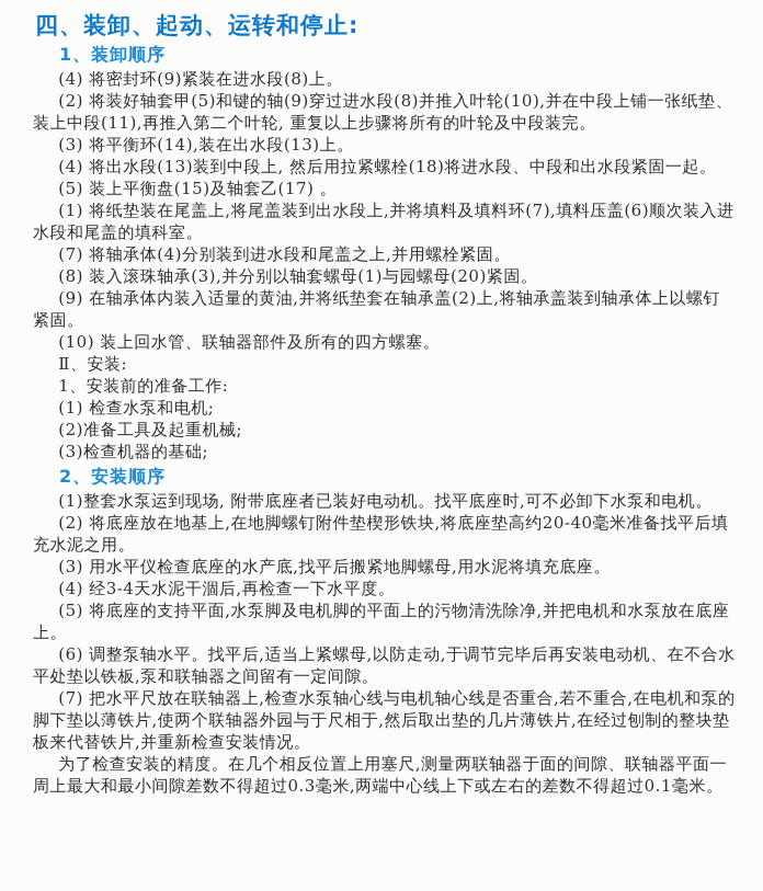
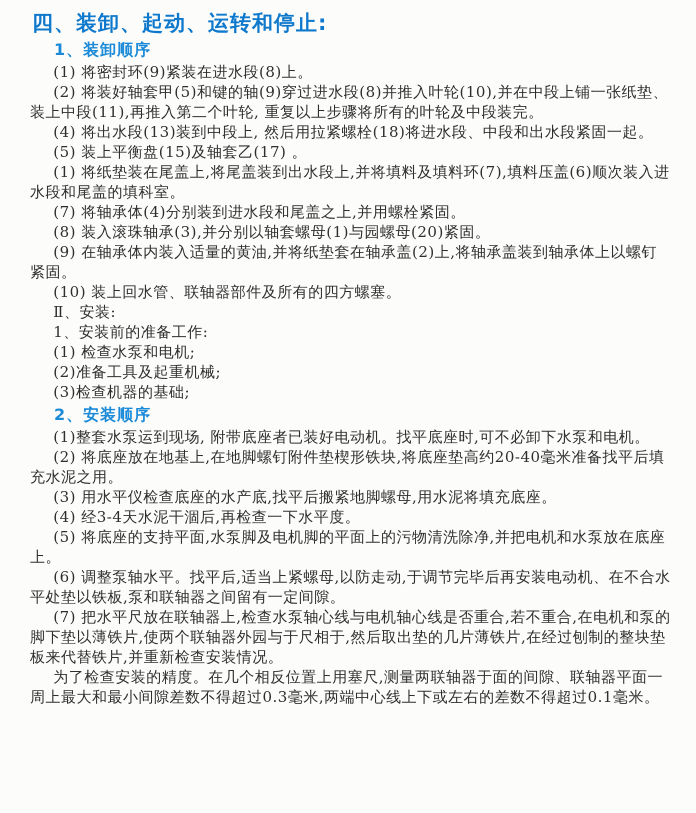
  四、装卸、起动、运转和停止:
  1、装卸顺序
- (4) 将密封环(9)紧装在进水段(8)上。
+ (1) 将密封环(9)紧装在进水段(8)上。
  (2) 将装好轴套甲(5)和键的轴(9)穿过进水段(8)并推入叶轮(10),并在中段上铺一张纸垫、装上中段(11),再推入第二个叶轮, 重复以上步骤将所有的叶轮及中段装完。
- (3) 将平衡环(14),装在出水段(13)上。
  (4) 将出水段(13)装到中段上, 然后用拉紧螺栓(18)将进水段、中段和出水段紧固一起。
  (5) 装上平衡盘(15)及轴套乙(17) 。
  (1) 将纸垫装在尾盖上,将尾盖装到出水段上,并将填料及填料环(7),填料压盖(6)顺次装入进水段和尾盖的填科室。
  (7) 将轴承体(4)分别装到进水段和尾盖之上,并用螺栓紧固。
  (8) 装入滚珠轴承(3),并分别以轴套螺母(1)与园螺母(20)紧固。
  (9) 在轴承体内装入适量的黄油,并将纸垫套在轴承盖(2)上,将轴承盖装到轴承体上以螺钉紧固。
  (10) 装上回水管、联轴器部件及所有的四方螺塞。
  Ⅱ、安装:
  1、安装前的准备工作:
  (1) 检查水泵和电机;
  (2)准备工具及起重机械;
  (3)检查机器的基础;
  2、安装顺序
  (1)整套水泵运到现场, 附带底座者已装好电动机。找平底座时,可不必卸下水泵和电机。
  (2) 将底座放在地基上,在地脚螺钉附件垫楔形铁块,将底座垫高约20-40毫米准备找平后填充水泥之用。
  (3) 用水平仪检查底座的水产底,找平后搬紧地脚螺母,用水泥将填充底座。
  (4) 经3-4天水泥干涸后,再检查一下水平度。
  (5) 将底座的支持平面,水泵脚及电机脚的平面上的污物清洗除净,并把电机和水泵放在底座上。
  (6) 调整泵轴水平。找平后,适当上紧螺母,以防走动,于调节完毕后再安装电动机、在不合水平处垫以铁板,泵和联轴器之间留有一定间隙。
  (7) 把水平尺放在联轴器上,检查水泵轴心线与电机轴心线是否重合,若不重合,在电机和泵的脚下垫以薄铁片,使两个联轴器外园与于尺相于,然后取出垫的几片薄铁片,在经过刨制的整块垫板来代替铁片,并重新检查安装情况。
  为了检查安装的精度。在几个相反位置上用塞尺,测量两联轴器于面的间隙、联轴器平面一周上最大和最小间隙差数不得超过0.3毫米,两端中心线上下或左右的差数不得超过0.1毫米。
